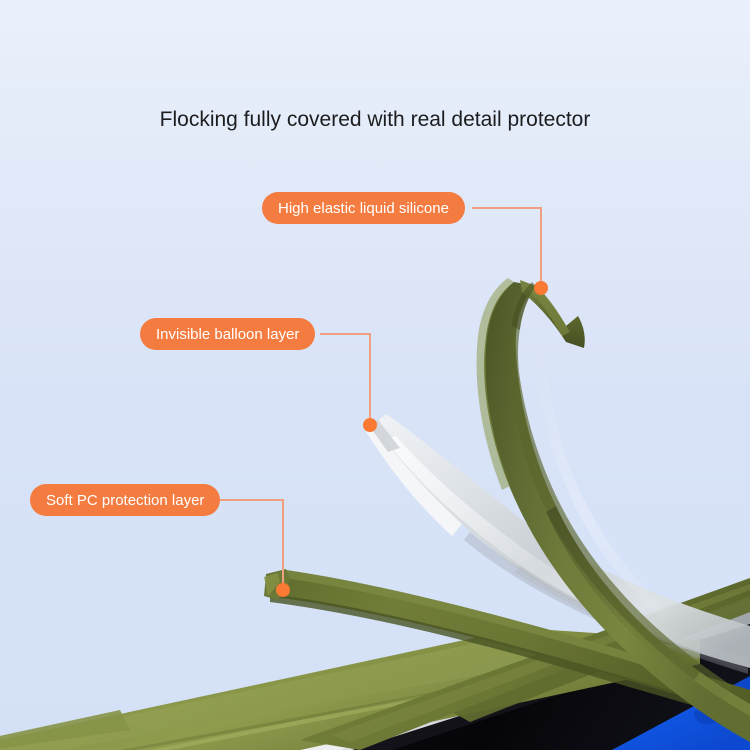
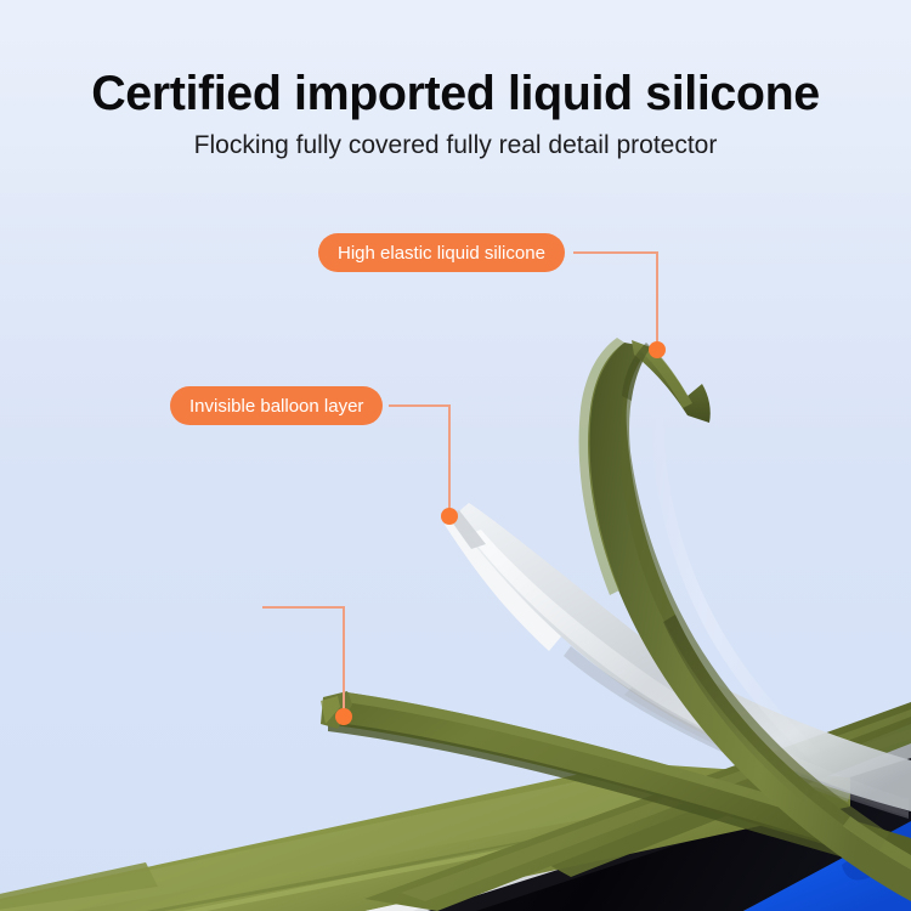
+ Certified imported liquid silicone
- Flocking fully covered with real detail protector
+ Flocking fully covered fully real detail protector
  High elastic liquid silicone
  Invisible balloon layer
- Soft PC protection layer
